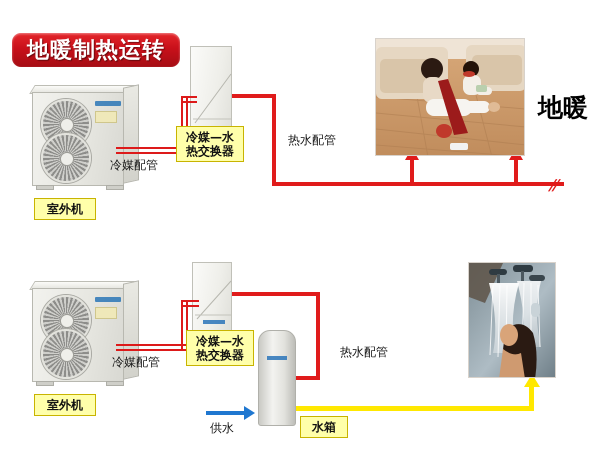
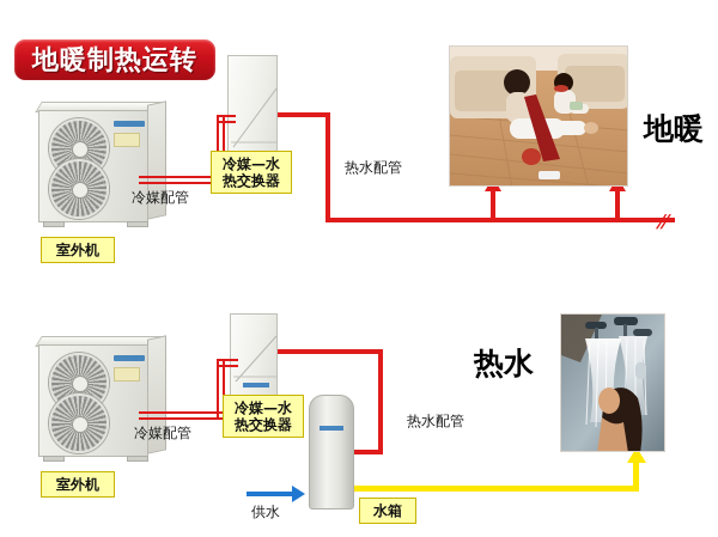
  地暖制热运转
  室外机
  冷媒配管
  冷媒—水
  热交换器
  热水配管
  地暖
  室外机
  冷媒配管
  冷媒—水
  热交换器
  热水配管
  水箱
  供水
+ 热水
